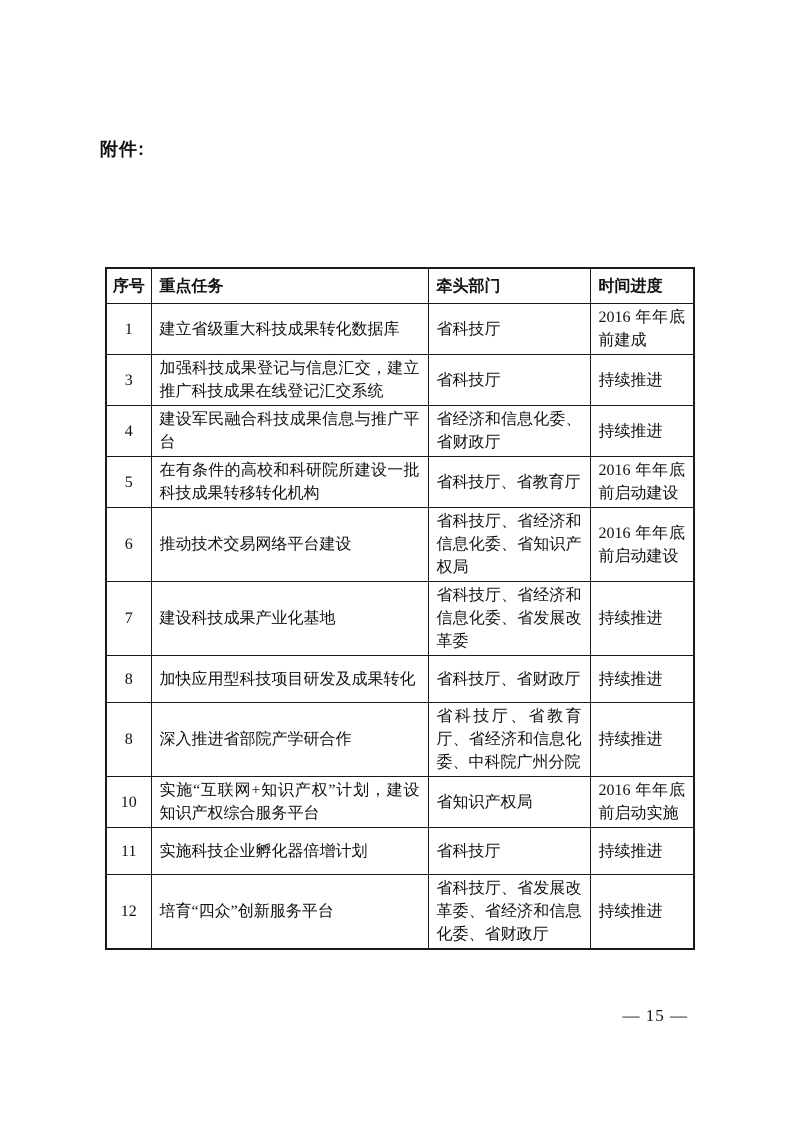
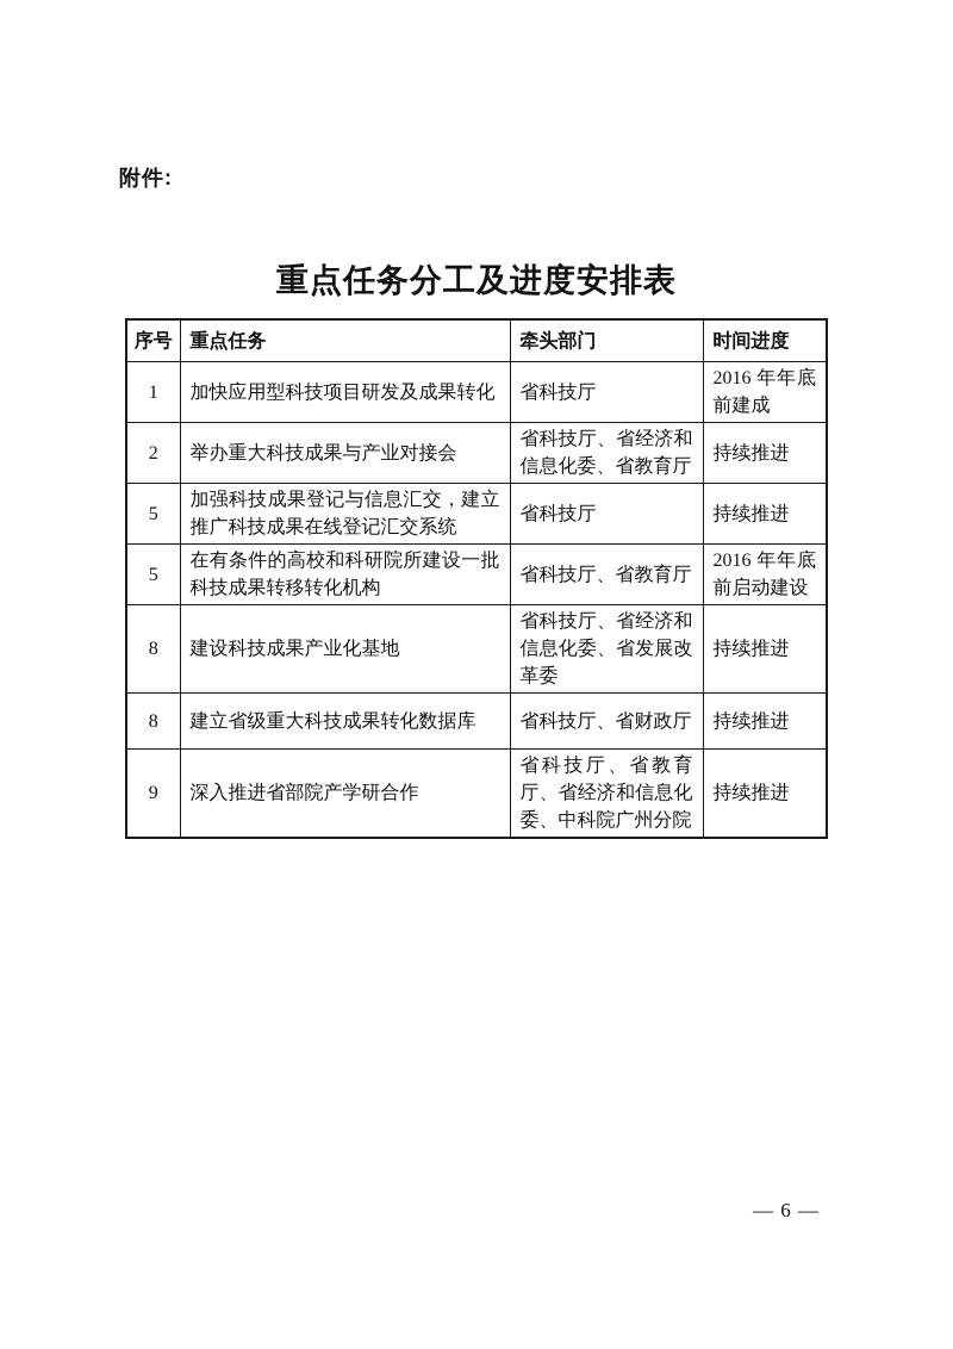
  附件:
+ 重点任务分工及进度安排表
  序号	重点任务	牵头部门	时间进度
- 1	建立省级重大科技成果转化数据库	省科技厅	2016 年年底前建成
+ 1	加快应用型科技项目研发及成果转化	省科技厅	2016 年年底前建成
+ 2	举办重大科技成果与产业对接会	省科技厅、省经济和信息化委、省教育厅	持续推进
- 3	加强科技成果登记与信息汇交，建立推广科技成果在线登记汇交系统	省科技厅	持续推进
+ 5	加强科技成果登记与信息汇交，建立推广科技成果在线登记汇交系统	省科技厅	持续推进
- 4	建设军民融合科技成果信息与推广平台	省经济和信息化委、省财政厅	持续推进
  5	在有条件的高校和科研院所建设一批科技成果转移转化机构	省科技厅、省教育厅	2016 年年底前启动建设
- 6	推动技术交易网络平台建设	省科技厅、省经济和信息化委、省知识产权局	2016 年年底前启动建设
- 7	建设科技成果产业化基地	省科技厅、省经济和信息化委、省发展改革委	持续推进
+ 8	建设科技成果产业化基地	省科技厅、省经济和信息化委、省发展改革委	持续推进
- 8	加快应用型科技项目研发及成果转化	省科技厅、省财政厅	持续推进
+ 8	建立省级重大科技成果转化数据库	省科技厅、省财政厅	持续推进
- 8	深入推进省部院产学研合作	省科技厅、省教育厅、省经济和信息化委、中科院广州分院	持续推进
+ 9	深入推进省部院产学研合作	省科技厅、省教育厅、省经济和信息化委、中科院广州分院	持续推进
- 10	实施“互联网+知识产权”计划，建设知识产权综合服务平台	省知识产权局	2016 年年底前启动实施
- 11	实施科技企业孵化器倍增计划	省科技厅	持续推进
- 12	培育“四众”创新服务平台	省科技厅、省发展改革委、省经济和信息化委、省财政厅	持续推进
- — 15 —
+ — 6 —
